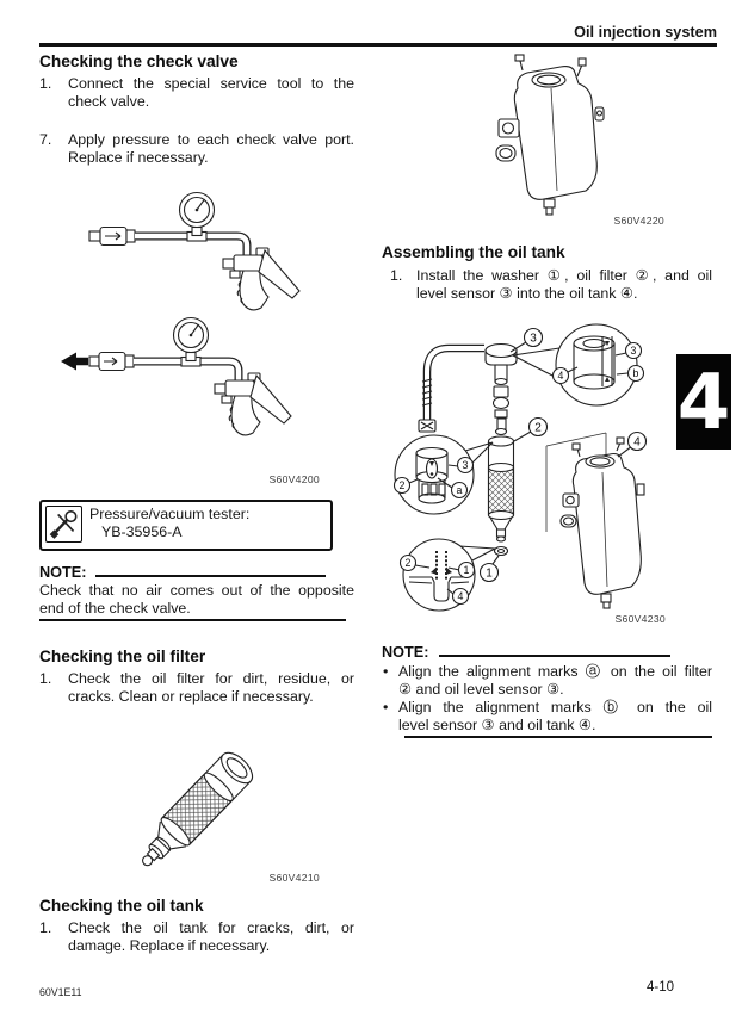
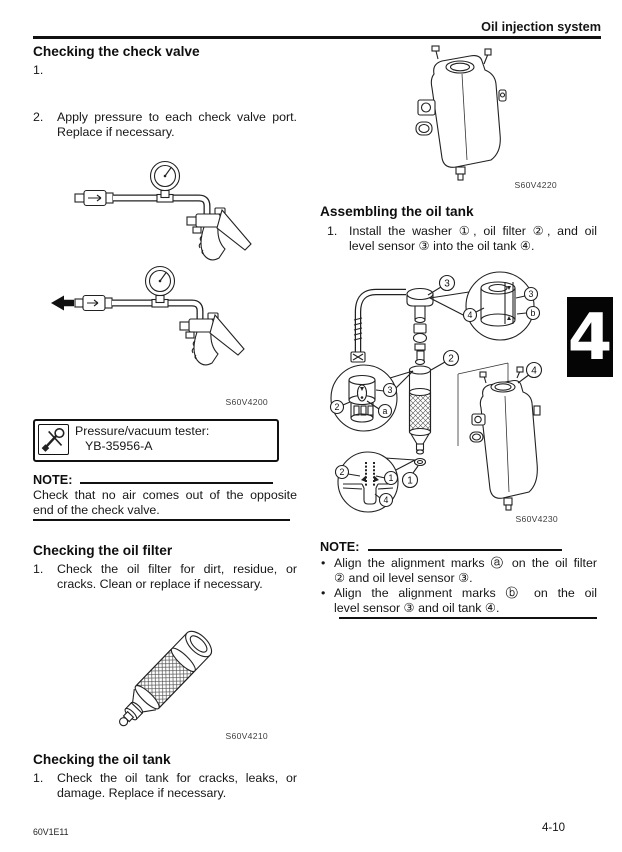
  Oil injection system
  Checking the check valve
  1.
- Connect the special service tool to the
- check valve.
- 7.
+ 2.
  Apply pressure to each check valve port.
  Replace if necessary.
  S60V4200
  Pressure/vacuum tester:
  YB-35956-A
  NOTE:
  Check that no air comes out of the opposite
  end of the check valve.
  Checking the oil filter
  1.
  Check the oil filter for dirt, residue, or
  cracks. Clean or replace if necessary.
  S60V4210
  Checking the oil tank
  1.
- Check the oil tank for cracks, dirt, or
+ Check the oil tank for cracks, leaks, or
  damage. Replace if necessary.
  S60V4220
  Assembling the oil tank
  1.
  Install the washer ①, oil filter ②, and oil
  level sensor ③ into the oil tank ④.
  4
  3
  2
  1
  3
  b
  4
  3
  2
  a
  2
  1
  4
  S60V4230
  NOTE:
  •
  Align the alignment marks ⓐ on the oil filter
  ② and oil level sensor ③.
  •
  Align the alignment marks ⓑ on the oil
  level sensor ③ and oil tank ④.
  4
  60V1E11
  4-10
